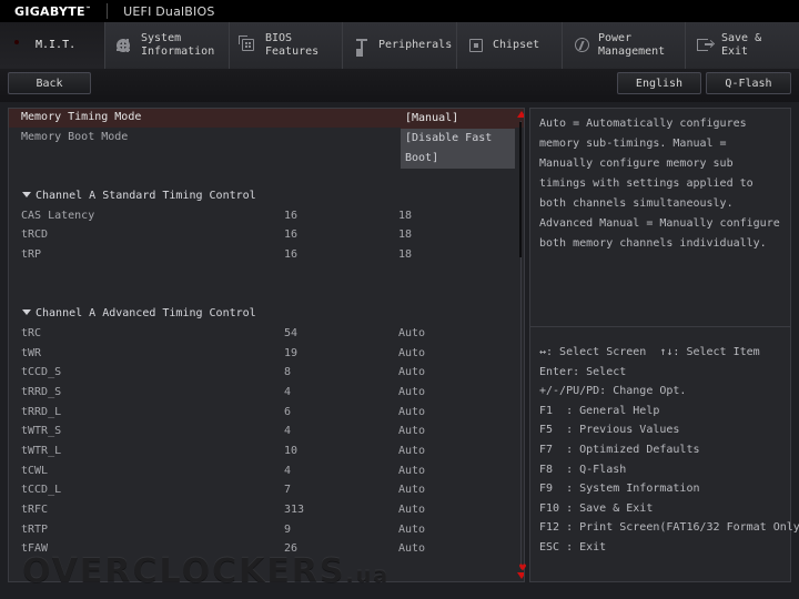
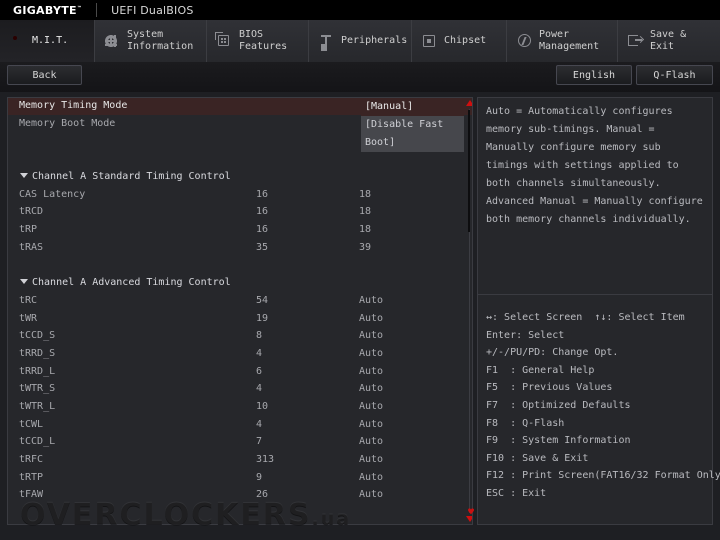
  GIGABYTE
  UEFI DualBIOS
  M.I.T.
  System
  Information
  BIOS
  Features
  Peripherals
  Chipset
  Power
  Management
  Save & Exit
  Back
  English
  Q-Flash
  Memory Timing Mode
  Memory Boot Mode
  [Manual]
  [Disable Fast Boot]
  Channel A Standard Timing Control
  CAS Latency
  16
  18
  tRCD
  16
  18
  tRP
  16
  18
+ tRAS
+ 35
+ 39
  Channel A Advanced Timing Control
  tRC
  54
  Auto
  tWR
  19
  Auto
  tCCD_S
  8
  Auto
  tRRD_S
  4
  Auto
  tRRD_L
  6
  Auto
  tWTR_S
  4
  Auto
  tWTR_L
  10
  Auto
  tCWL
  4
  Auto
  tCCD_L
  7
  Auto
  tRFC
  313
  Auto
  tRTP
  9
  Auto
  tFAW
  26
  Auto
  Auto = Automatically configures memory sub-timings. Manual = Manually configure memory sub timings with settings applied to both channels simultaneously. Advanced Manual = Manually configure both memory channels individually.
  ↔: Select Screen ↑↓: Select Item
  Enter: Select
  +/-/PU/PD: Change Opt.
  F1 : General Help
  F5 : Previous Values
  F7 : Optimized Defaults
  F8 : Q-Flash
  F9 : System Information
  F10 : Save & Exit
  F12 : Print Screen(FAT16/32 Format Only
  ESC : Exit
  OVERCLOCKERS.ua
  ♥
